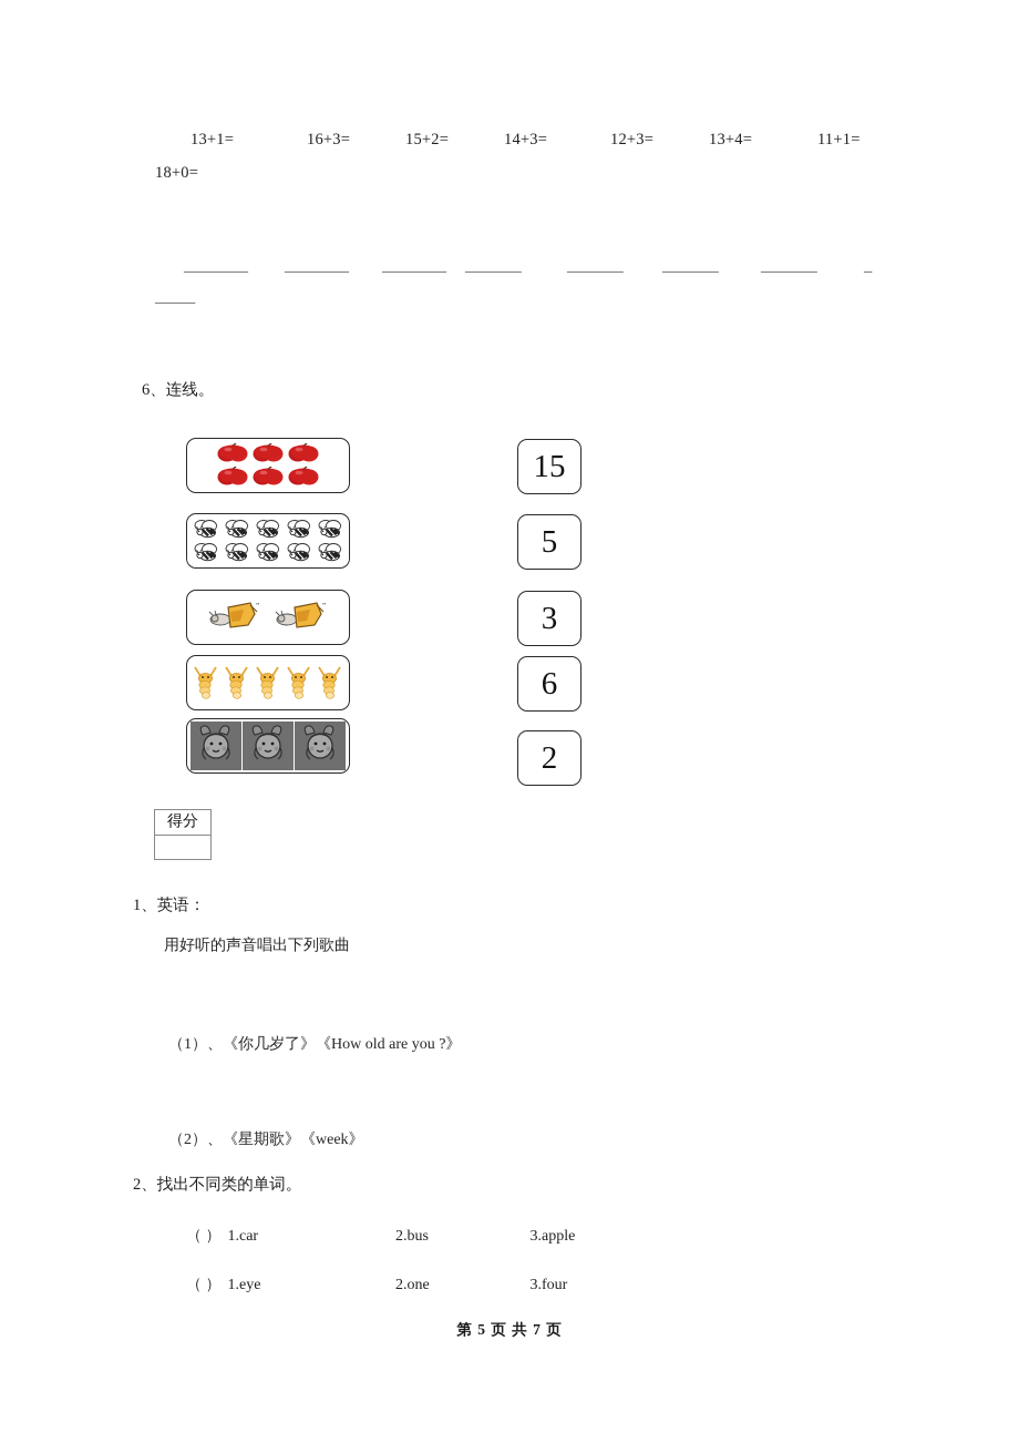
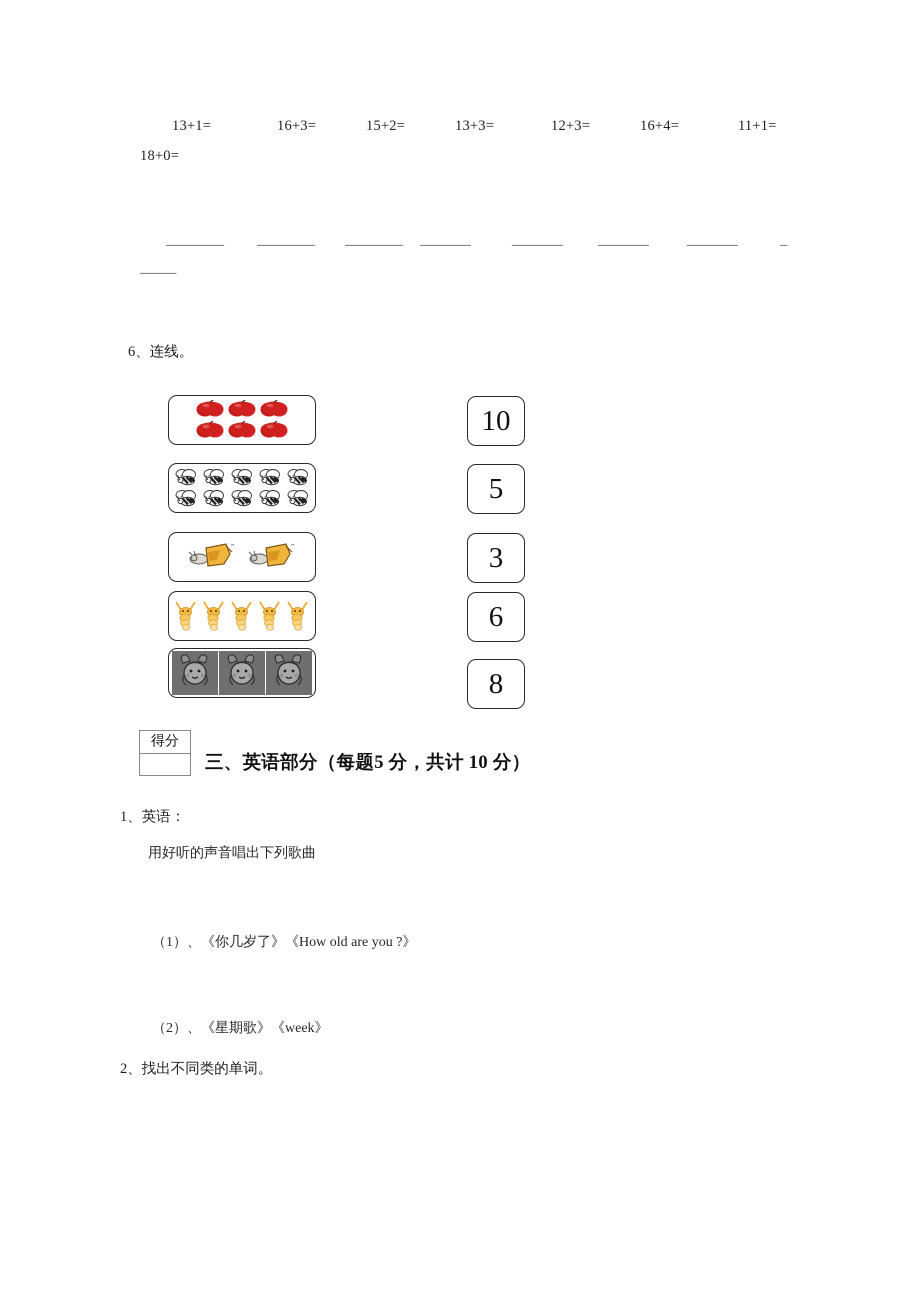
  13+1=
  16+3=
  15+2=
- 14+3=
+ 13+3=
  12+3=
- 13+4=
+ 16+4=
  11+1=
  18+0=
  ________
  ________
  ________
  _______
  _______
  _______
  _______
  _
  _____
  6、连线。
  ”
  ”
- 15
+ 10
  5
  3
  6
- 2
+ 8
  得分
+ 三、英语部分（每题5 分，共计 10 分）
  1、英语：
  用好听的声音唱出下列歌曲
  （1）、《你几岁了》《How old are you ?》
  （2）、《星期歌》《week》
  2、找出不同类的单词。
- （ ） 1.car 2.bus 3.apple
- （ ） 1.eye 2.one 3.four
- 第 5 页 共 7 页
